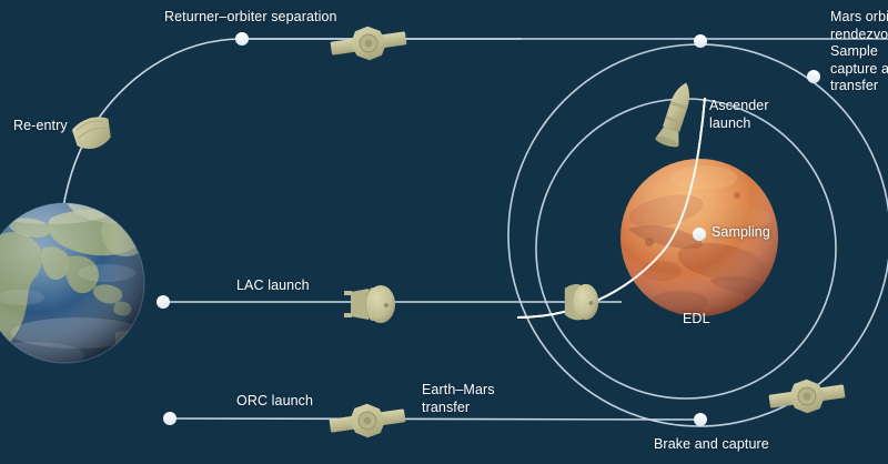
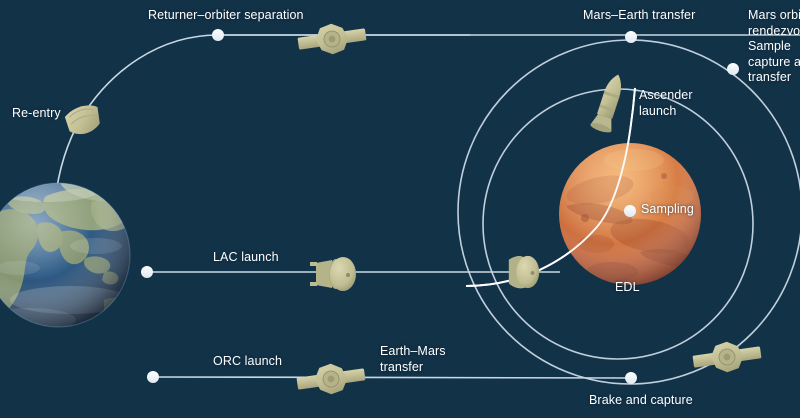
  Returner–orbiter separation
  Re-entry
+ Mars–Earth transfer
  Mars orb
  rendezvo
  Sample
  capture a
  transfer
  Ascender
  launch
  Sampling
  EDL
  LAC launch
  ORC launch
  Earth–Mars
  transfer
  Brake and capture
